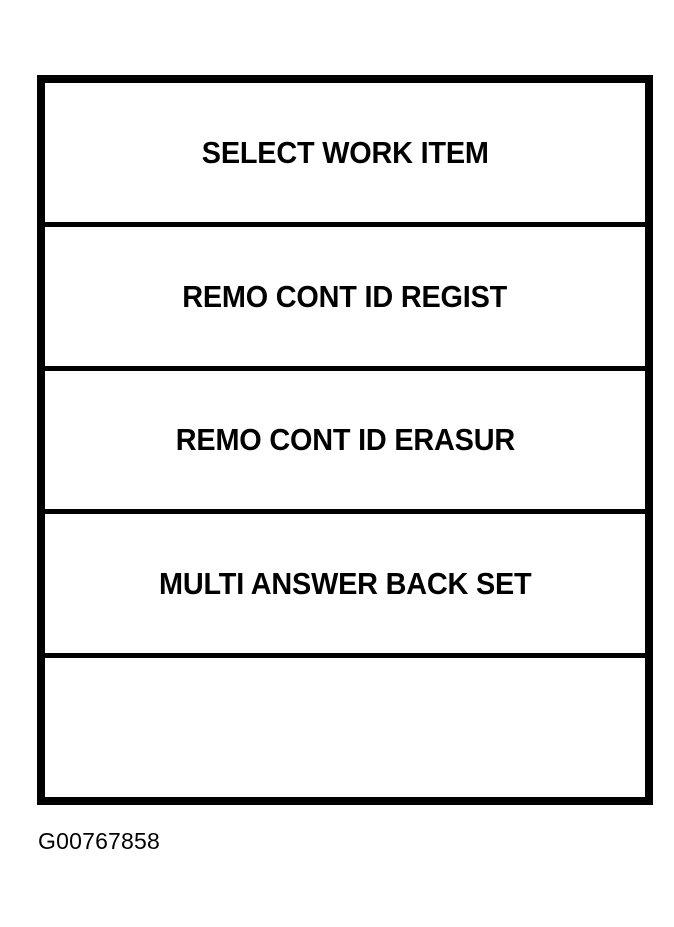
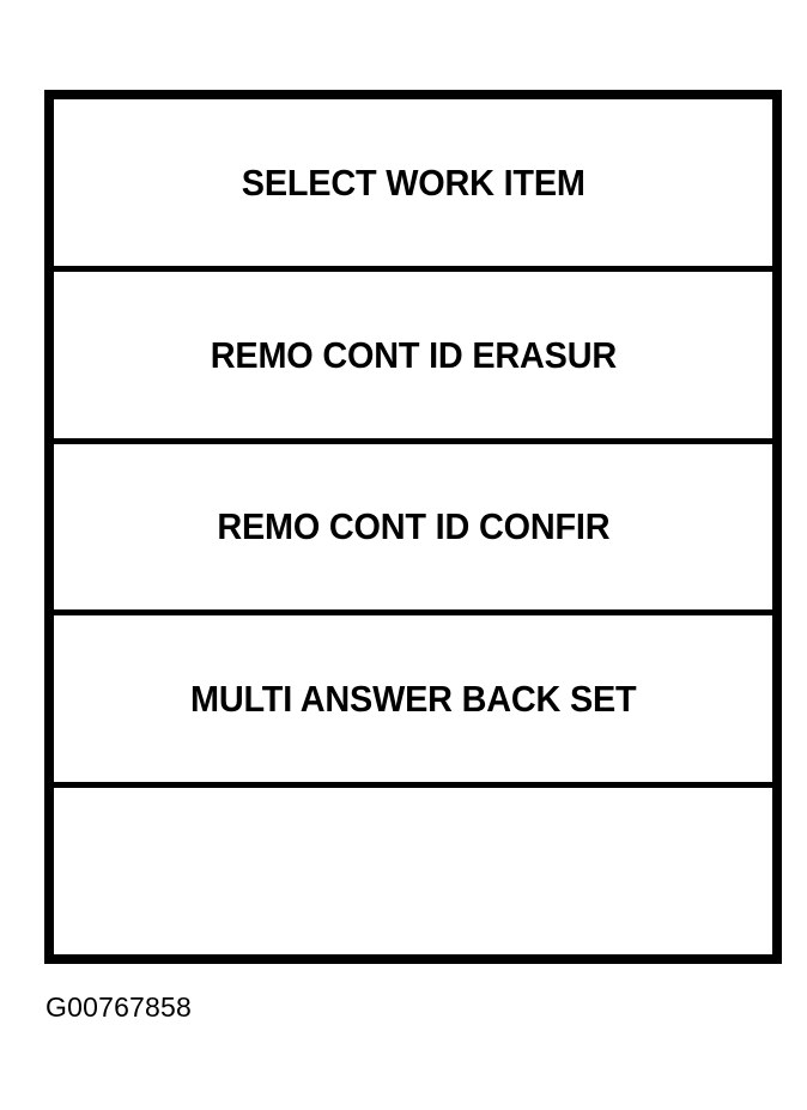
  SELECT WORK ITEM
- REMO CONT ID REGIST
  REMO CONT ID ERASUR
+ REMO CONT ID CONFIR
  MULTI ANSWER BACK SET
  G00767858
